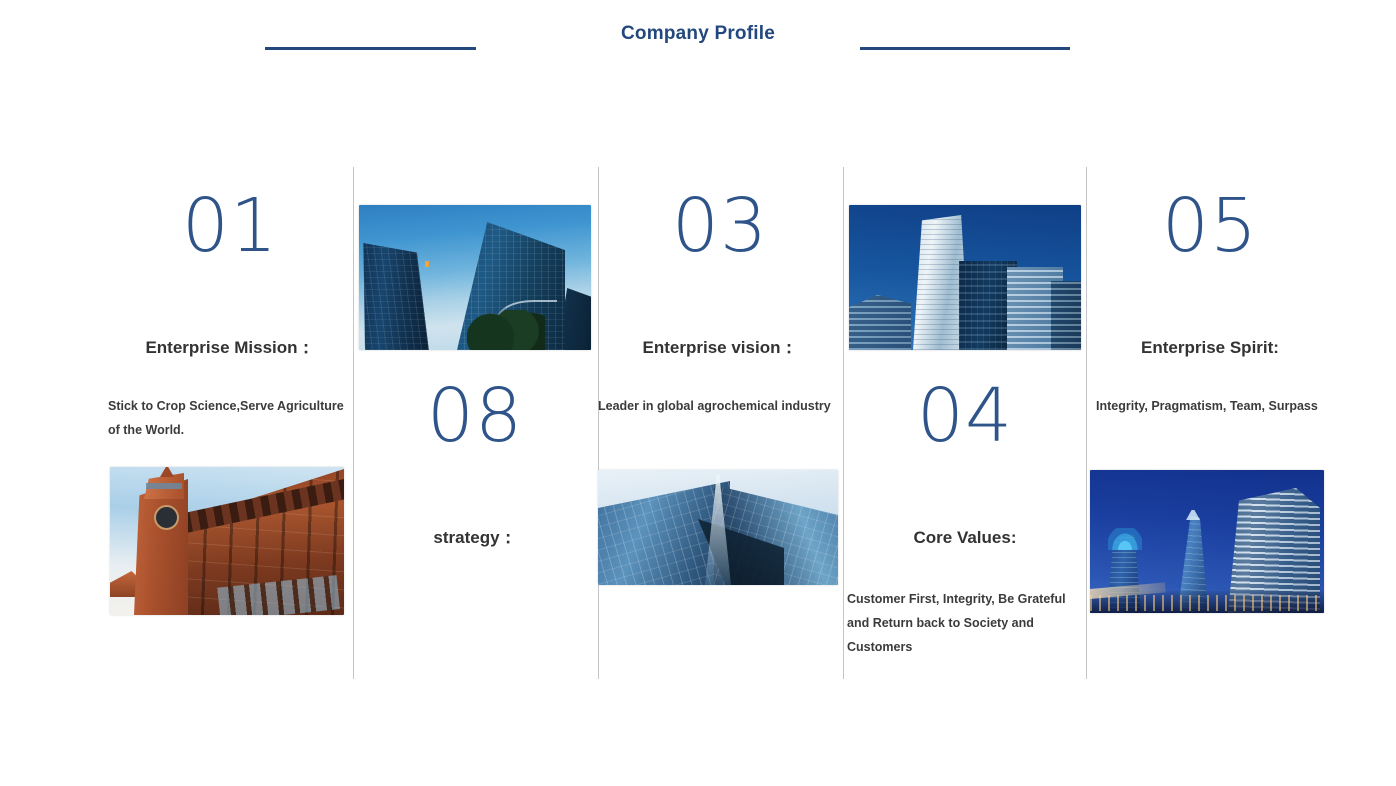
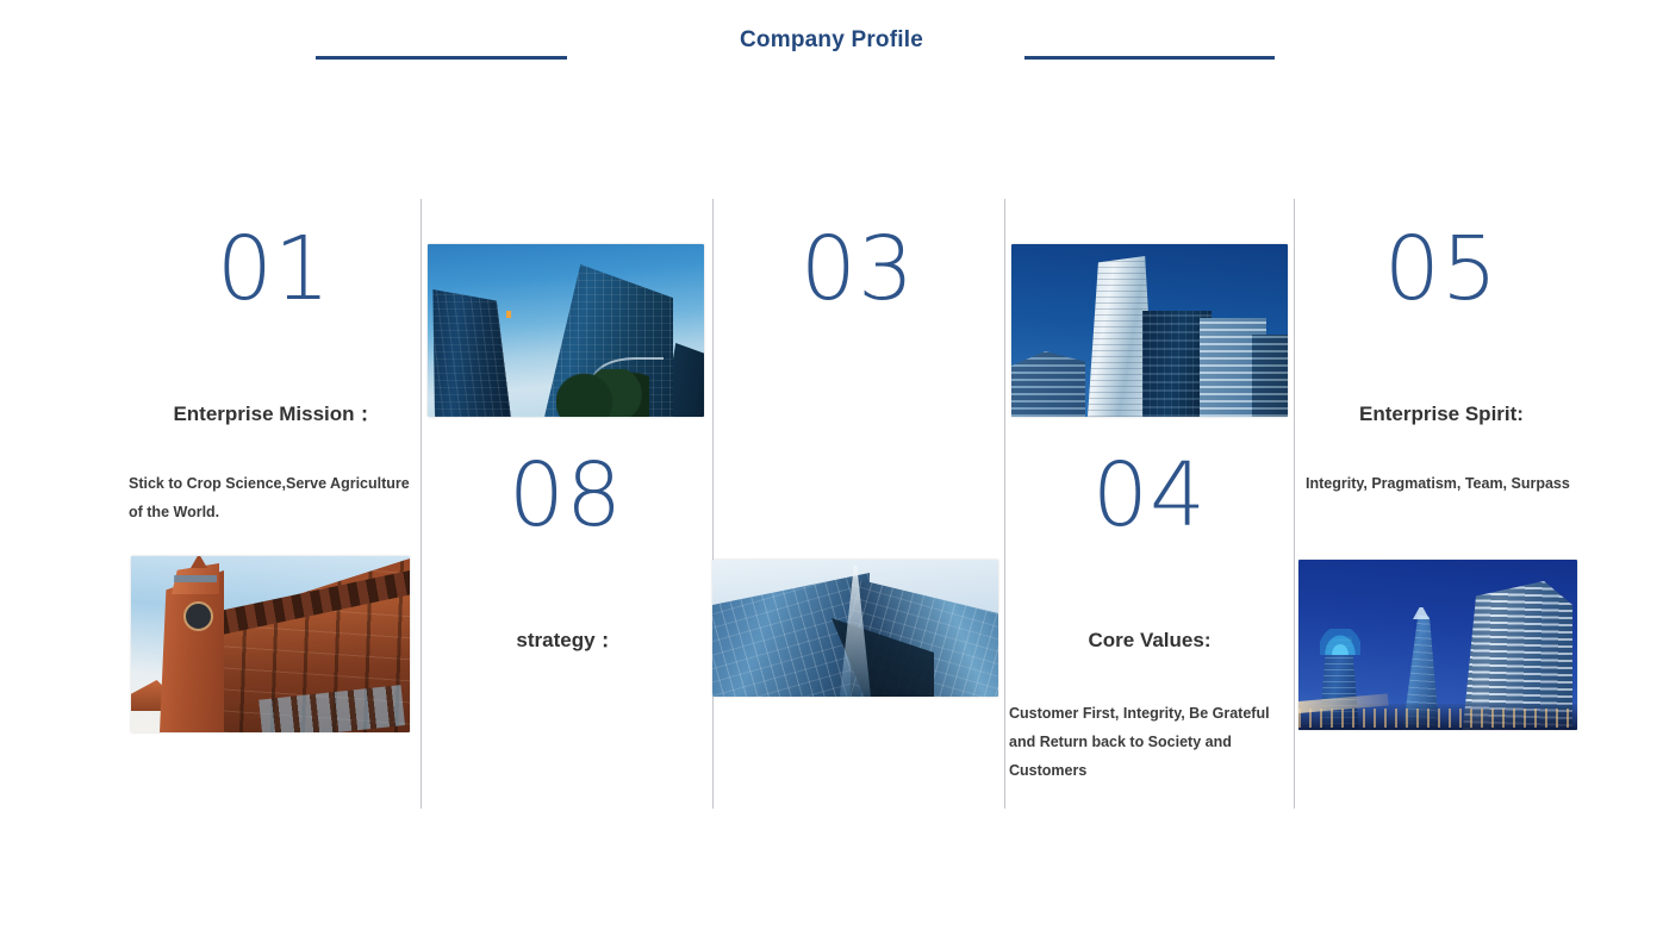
  Company Profile
  01
  Enterprise Mission：
  Stick to Crop Science,Serve Agriculture of the World.
  08
  strategy：
  03
- Enterprise vision：
- Leader in global agrochemical industry
  04
  Core Values:
  Customer First, Integrity, Be Grateful and Return back to Society and Customers
  05
  Enterprise Spirit:
  Integrity, Pragmatism, Team, Surpass
